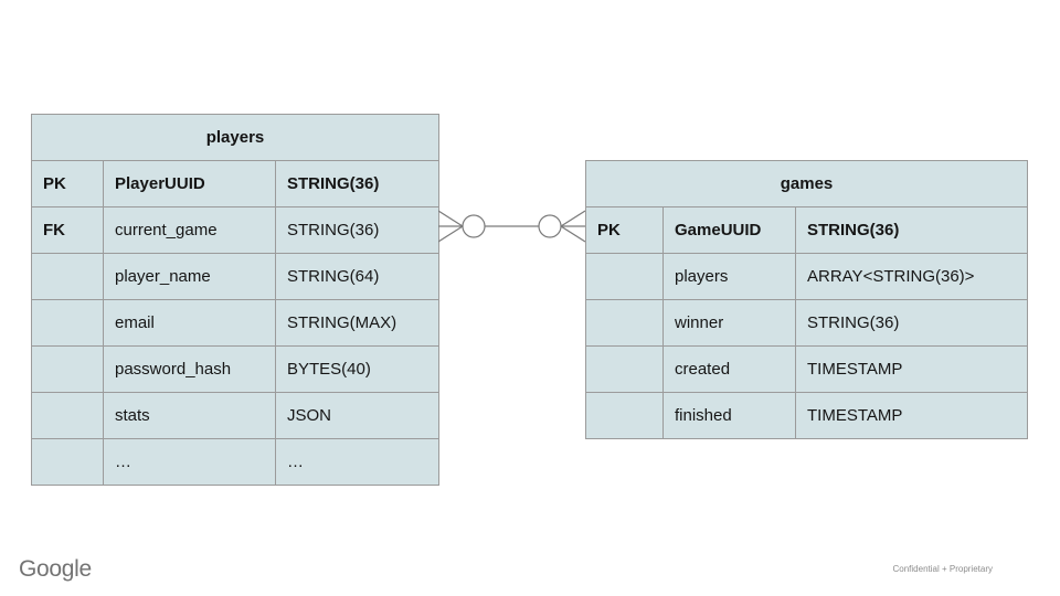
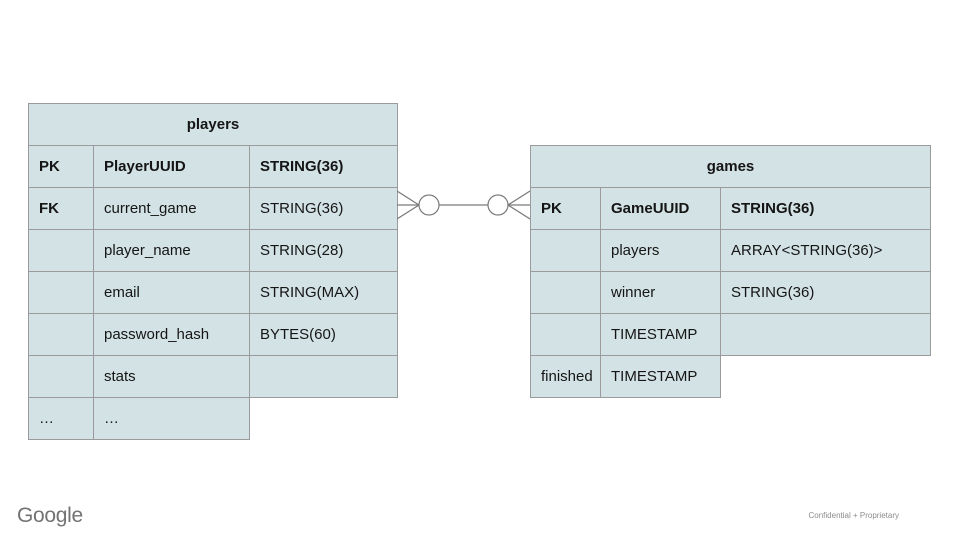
  players
  PK
  PlayerUUID
  STRING(36)
  FK
  current_game
  STRING(36)
  player_name
- STRING(64)
+ STRING(28)
  email
  STRING(MAX)
  password_hash
- BYTES(40)
+ BYTES(60)
  stats
- JSON
  …
  …
  games
  PK
  GameUUID
  STRING(36)
  players
  ARRAY<STRING(36)>
  winner
  STRING(36)
- created
  TIMESTAMP
  finished
  TIMESTAMP
  Google
  Confidential + Proprietary
